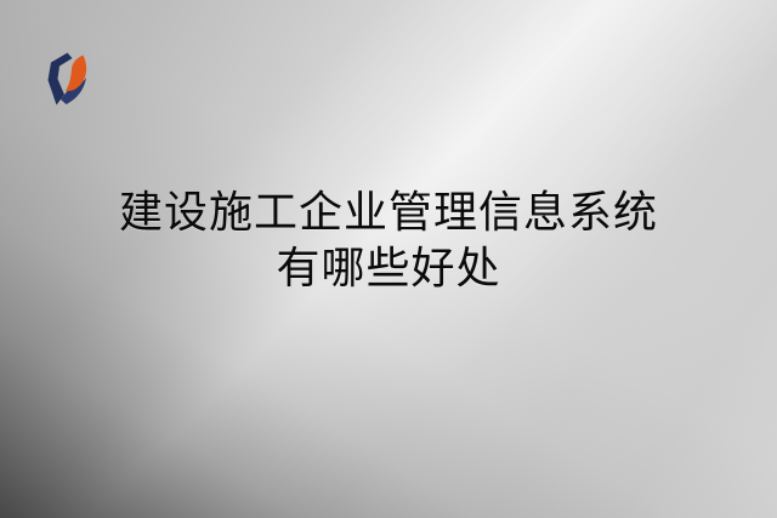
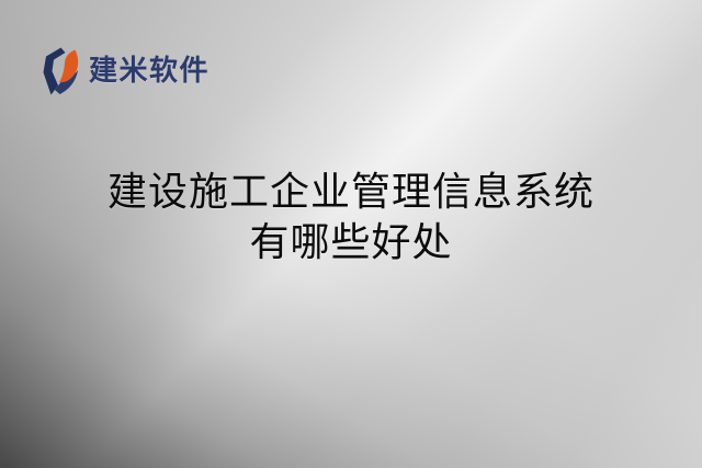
+ 建米软件
  建设施工企业管理信息系统
  有哪些好处
